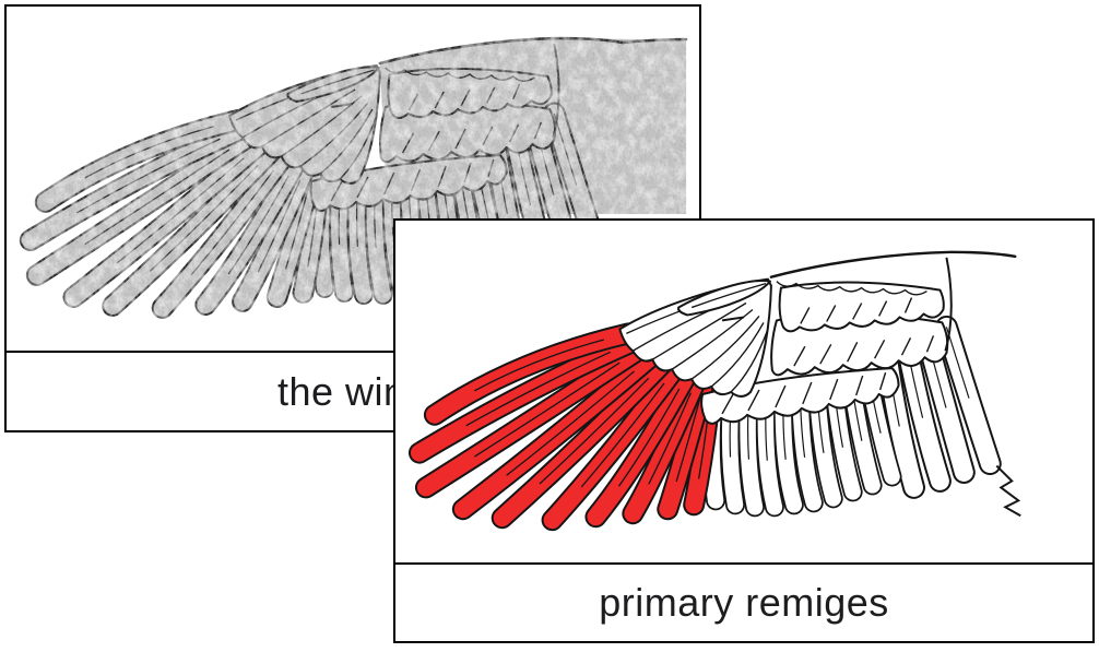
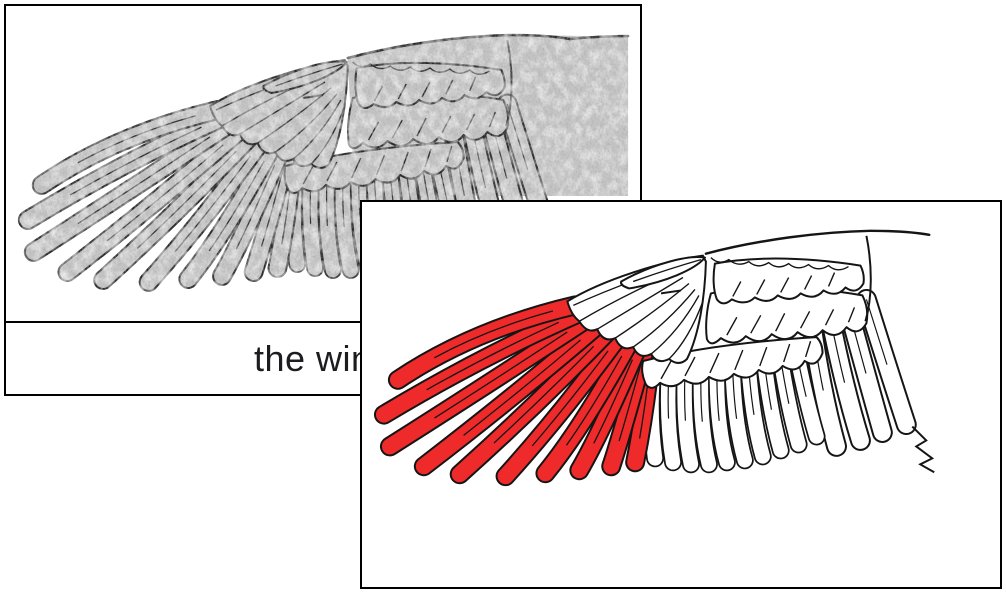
  the wi
- primary remiges
